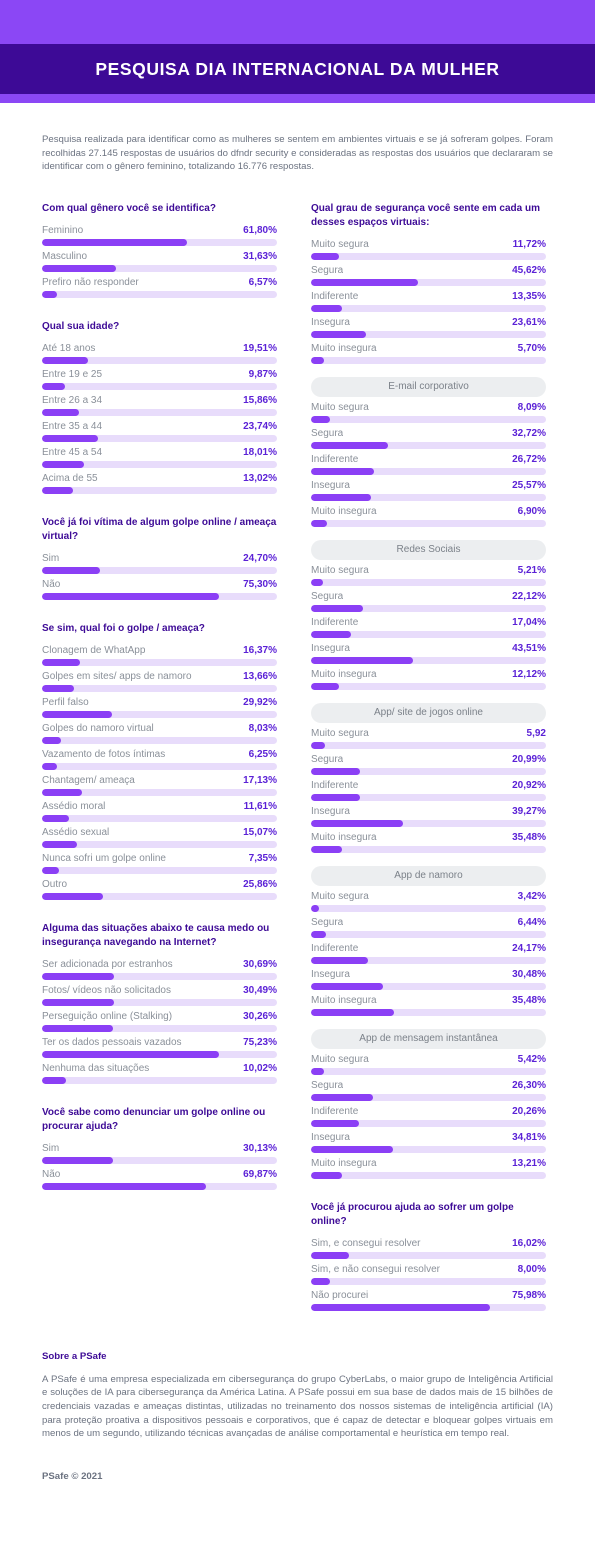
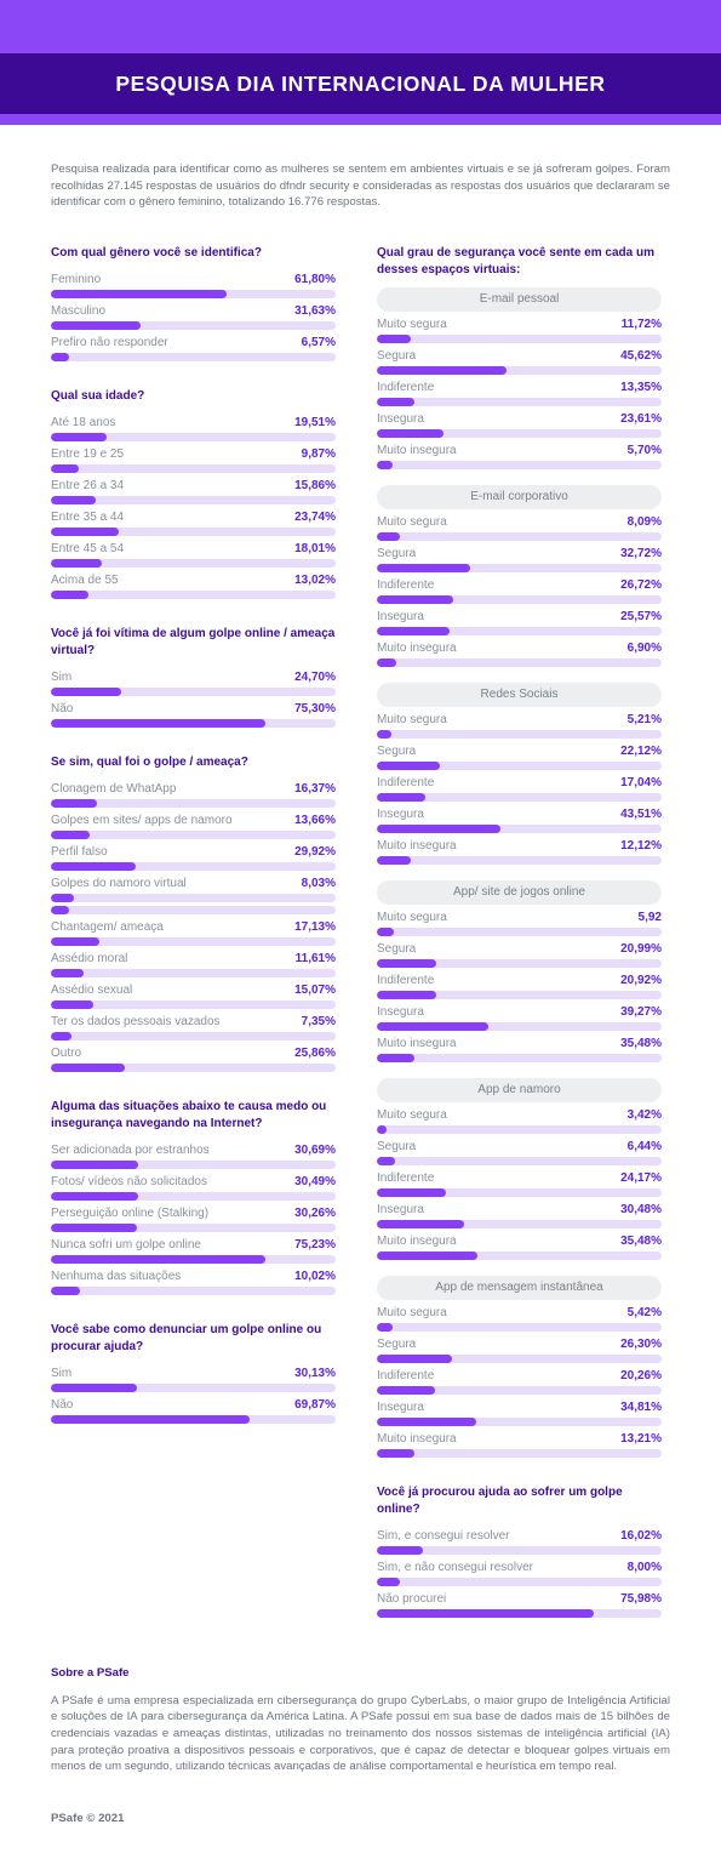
  PESQUISA DIA INTERNACIONAL DA MULHER
  Pesquisa realizada para identificar como as mulheres se sentem em ambientes virtuais e se já sofreram golpes. Foram recolhidas 27.145 respostas de usuários do dfndr security e consideradas as respostas dos usuários que declararam se identificar com o gênero feminino, totalizando 16.776 respostas.
  Com qual gênero você se identifica?
  Feminino
  61,80%
  Masculino
  31,63%
  Prefiro não responder
  6,57%
  Qual sua idade?
  Até 18 anos
  19,51%
  Entre 19 e 25
  9,87%
  Entre 26 a 34
  15,86%
  Entre 35 a 44
  23,74%
  Entre 45 a 54
  18,01%
  Acima de 55
  13,02%
  Você já foi vítima de algum golpe online / ameaça virtual?
  Sim
  24,70%
  Não
  75,30%
  Se sim, qual foi o golpe / ameaça?
  Clonagem de WhatApp
  16,37%
  Golpes em sites/ apps de namoro
  13,66%
  Perfil falso
  29,92%
  Golpes do namoro virtual
  8,03%
- Vazamento de fotos íntimas
- 6,25%
  Chantagem/ ameaça
  17,13%
  Assédio moral
  11,61%
  Assédio sexual
  15,07%
- Nunca sofri um golpe online
+ Ter os dados pessoais vazados
  7,35%
  Outro
  25,86%
  Alguma das situações abaixo te causa medo ou insegurança navegando na Internet?
  Ser adicionada por estranhos
  30,69%
  Fotos/ vídeos não solicitados
  30,49%
  Perseguição online (Stalking)
  30,26%
- Ter os dados pessoais vazados
+ Nunca sofri um golpe online
  75,23%
  Nenhuma das situações
  10,02%
  Você sabe como denunciar um golpe online ou procurar ajuda?
  Sim
  30,13%
  Não
  69,87%
  Qual grau de segurança você sente em cada um desses espaços virtuais:
+ E-mail pessoal
  Muito segura
  11,72%
  Segura
  45,62%
  Indiferente
  13,35%
  Insegura
  23,61%
  Muito insegura
  5,70%
  E-mail corporativo
  Muito segura
  8,09%
  Segura
  32,72%
  Indiferente
  26,72%
  Insegura
  25,57%
  Muito insegura
  6,90%
  Redes Sociais
  Muito segura
  5,21%
  Segura
  22,12%
  Indiferente
  17,04%
  Insegura
  43,51%
  Muito insegura
  12,12%
  App/ site de jogos online
  Muito segura
  5,92
  Segura
  20,99%
  Indiferente
  20,92%
  Insegura
  39,27%
  Muito insegura
  35,48%
  App de namoro
  Muito segura
  3,42%
  Segura
  6,44%
  Indiferente
  24,17%
  Insegura
  30,48%
  Muito insegura
  35,48%
  App de mensagem instantânea
  Muito segura
  5,42%
  Segura
  26,30%
  Indiferente
  20,26%
  Insegura
  34,81%
  Muito insegura
  13,21%
  Você já procurou ajuda ao sofrer um golpe online?
  Sim, e consegui resolver
  16,02%
  Sim, e não consegui resolver
  8,00%
  Não procurei
  75,98%
  Sobre a PSafe
  A PSafe é uma empresa especializada em cibersegurança do grupo CyberLabs, o maior grupo de Inteligência Artificial e soluções de IA para cibersegurança da América Latina. A PSafe possui em sua base de dados mais de 15 bilhões de credenciais vazadas e ameaças distintas, utilizadas no treinamento dos nossos sistemas de inteligência artificial (IA) para proteção proativa a dispositivos pessoais e corporativos, que é capaz de detectar e bloquear golpes virtuais em menos de um segundo, utilizando técnicas avançadas de análise comportamental e heurística em tempo real.
  PSafe © 2021
